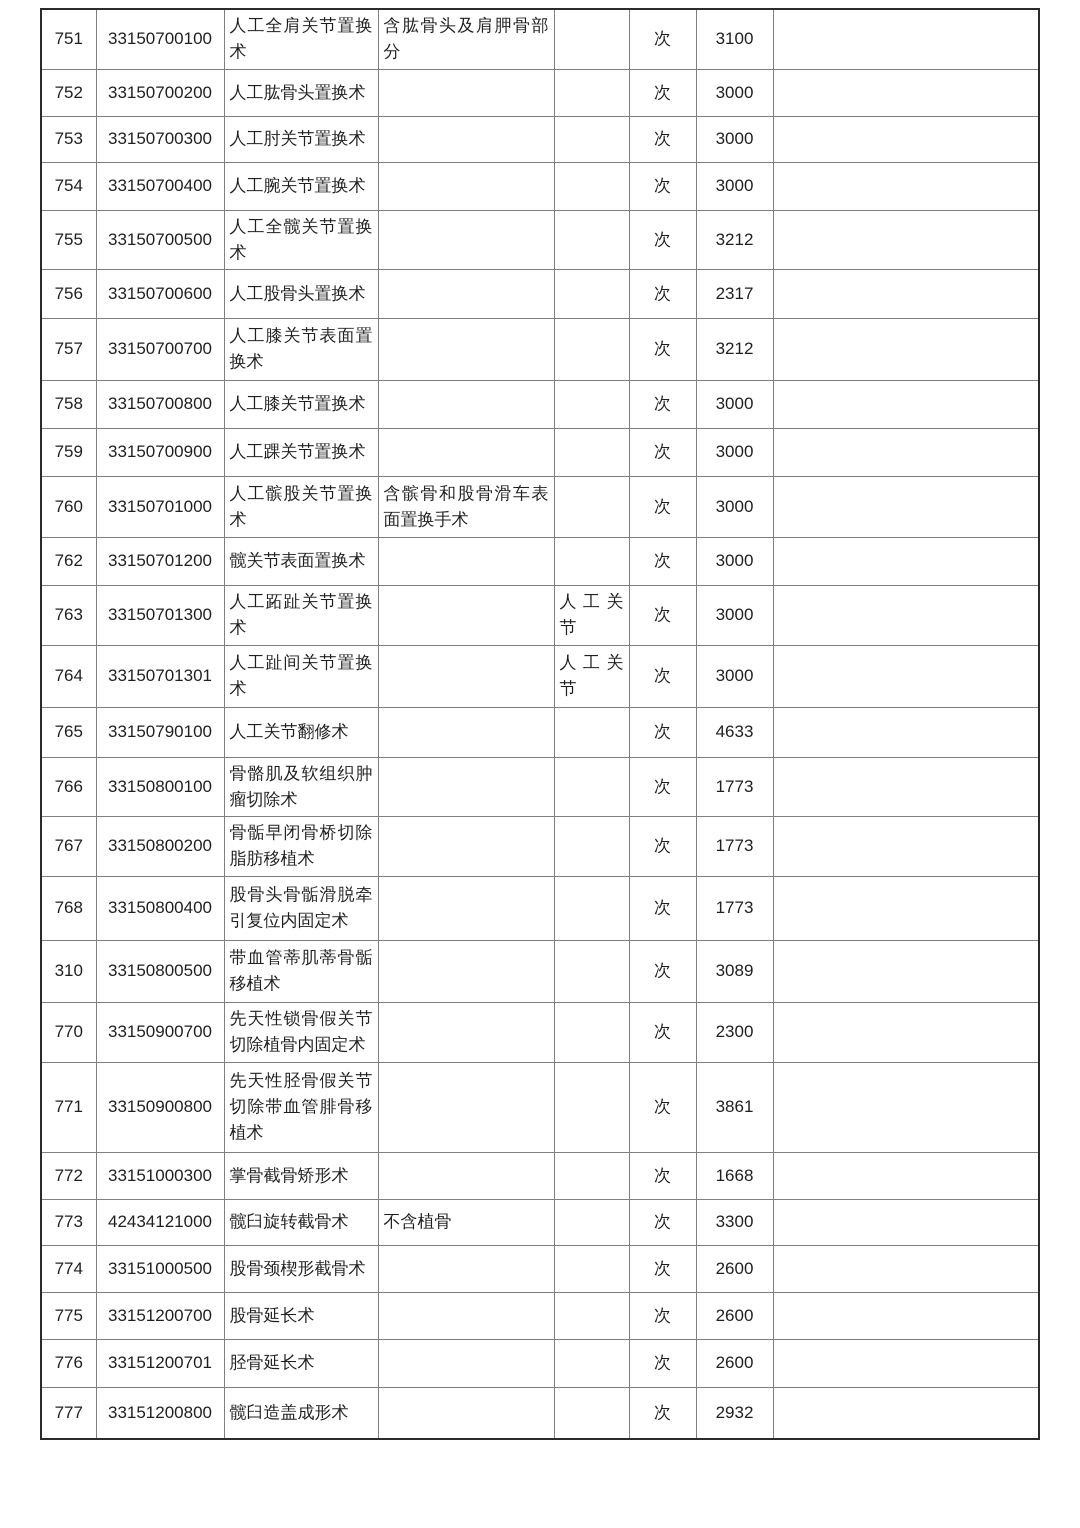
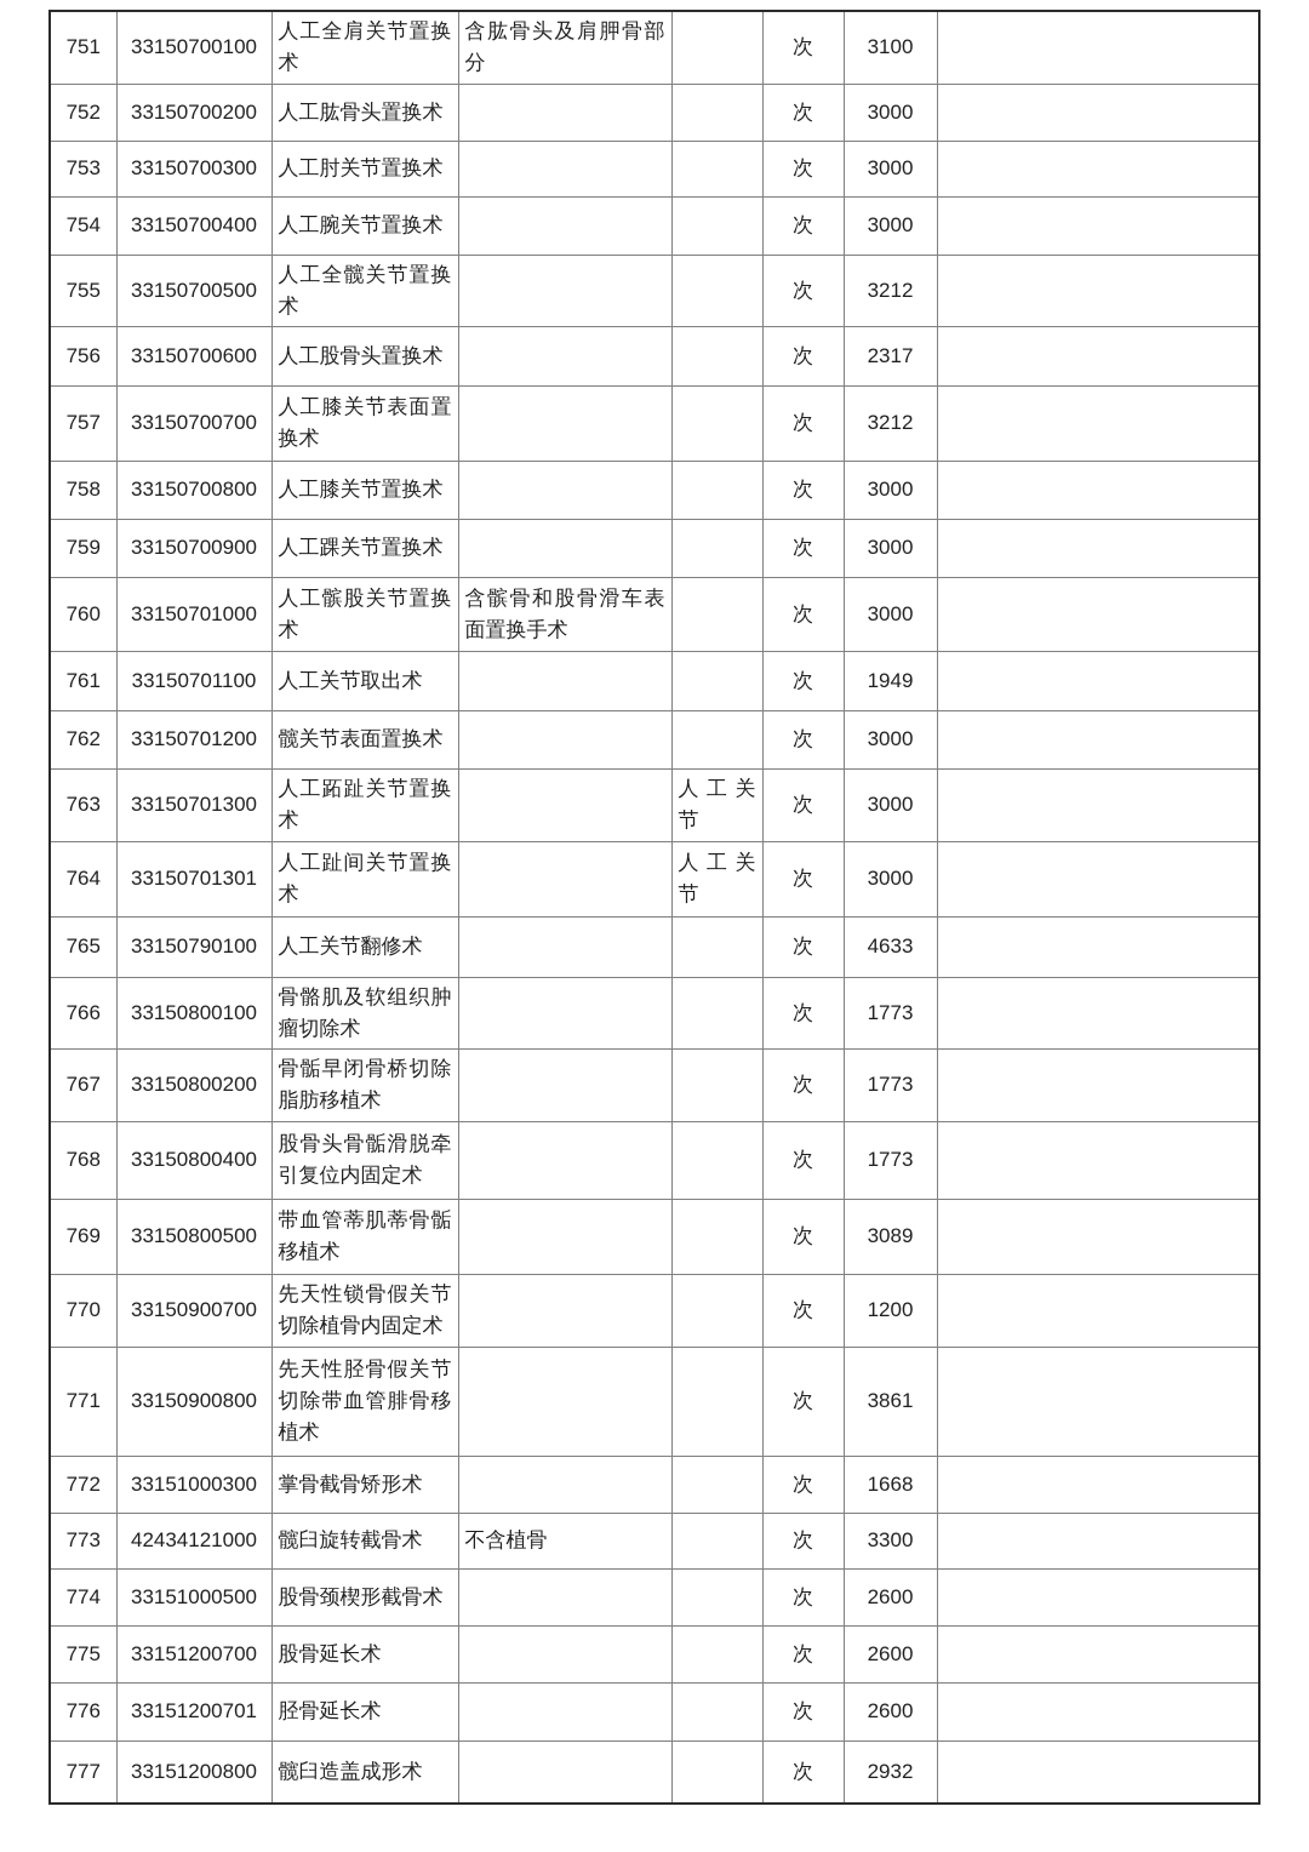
  751	33150700100	人工全肩关节置换术	含肱骨头及肩胛骨部分		次	3100
  752	33150700200	人工肱骨头置换术			次	3000
  753	33150700300	人工肘关节置换术			次	3000
  754	33150700400	人工腕关节置换术			次	3000
  755	33150700500	人工全髋关节置换术			次	3212
  756	33150700600	人工股骨头置换术			次	2317
  757	33150700700	人工膝关节表面置换术			次	3212
  758	33150700800	人工膝关节置换术			次	3000
  759	33150700900	人工踝关节置换术			次	3000
  760	33150701000	人工髌股关节置换术	含髌骨和股骨滑车表面置换手术		次	3000
+ 761	33150701100	人工关节取出术			次	1949
  762	33150701200	髋关节表面置换术			次	3000
  763	33150701300	人工跖趾关节置换术		人工关节	次	3000
  764	33150701301	人工趾间关节置换术		人工关节	次	3000
  765	33150790100	人工关节翻修术			次	4633
  766	33150800100	骨骼肌及软组织肿瘤切除术			次	1773
  767	33150800200	骨骺早闭骨桥切除脂肪移植术			次	1773
  768	33150800400	股骨头骨骺滑脱牵引复位内固定术			次	1773
- 310	33150800500	带血管蒂肌蒂骨骺移植术			次	3089
+ 769	33150800500	带血管蒂肌蒂骨骺移植术			次	3089
- 770	33150900700	先天性锁骨假关节切除植骨内固定术			次	2300
+ 770	33150900700	先天性锁骨假关节切除植骨内固定术			次	1200
  771	33150900800	先天性胫骨假关节切除带血管腓骨移植术			次	3861
  772	33151000300	掌骨截骨矫形术			次	1668
  773	42434121000	髋臼旋转截骨术	不含植骨		次	3300
  774	33151000500	股骨颈楔形截骨术			次	2600
  775	33151200700	股骨延长术			次	2600
  776	33151200701	胫骨延长术			次	2600
  777	33151200800	髋臼造盖成形术			次	2932
